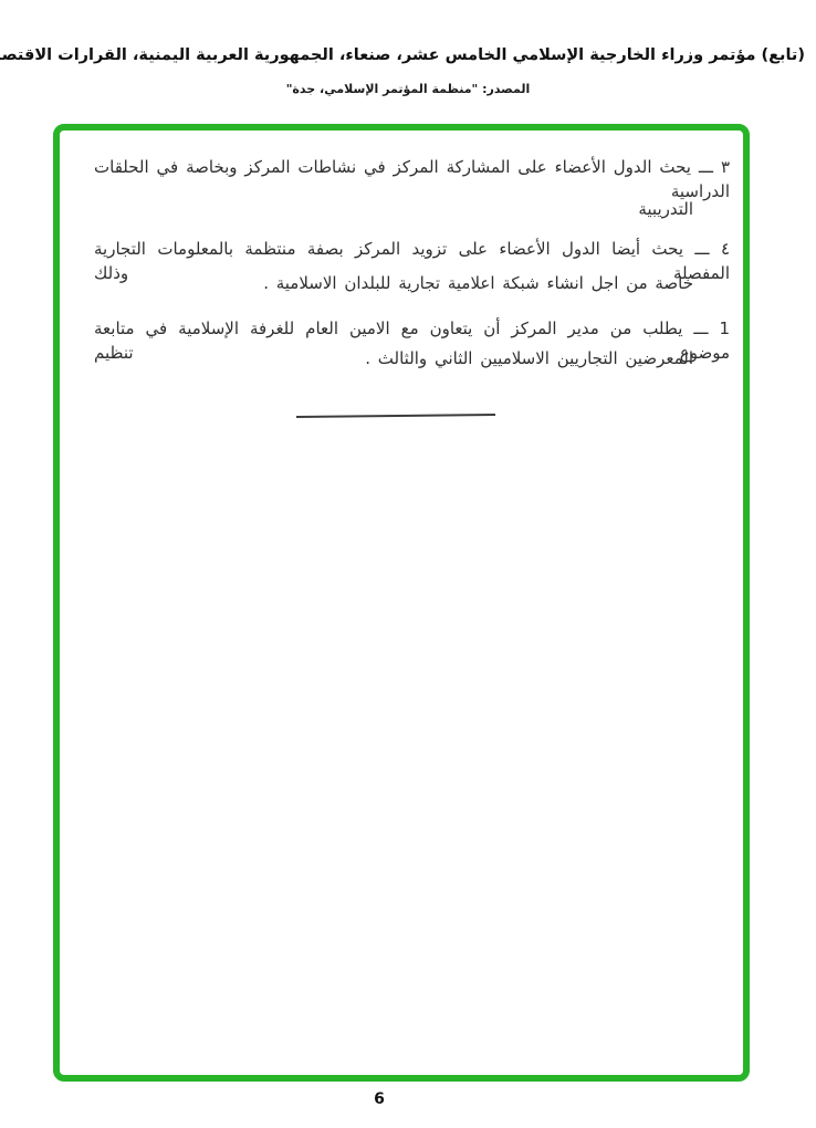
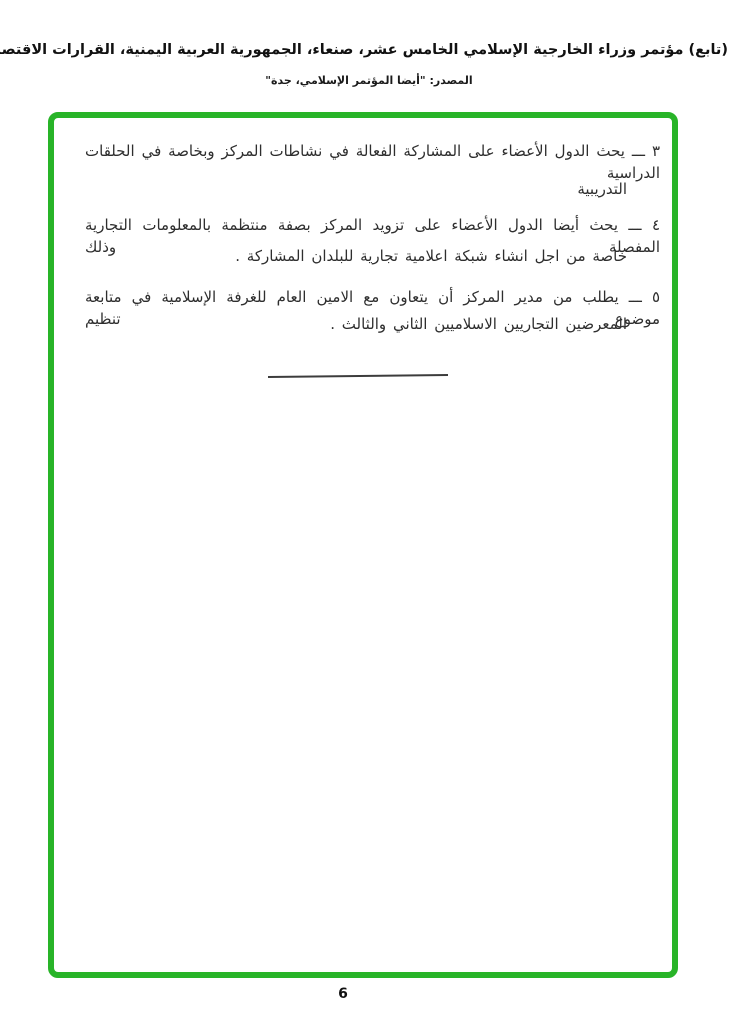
  (تابع) مؤتمر وزراء الخارجية الإسلامي الخامس عشر، صنعاء، الجمهورية العربية اليمنية، القرارات الاقتص
- المصدر: "منظمة المؤتمر الإسلامي، جدة"
+ المصدر: "أيضا المؤتمر الإسلامي، جدة"
- ٣ ـــ يحث الدول الأعضاء على المشاركة المركز في نشاطات المركز وبخاصة في الحلقات الدراسية
+ ٣ ـــ يحث الدول الأعضاء على المشاركة الفعالة في نشاطات المركز وبخاصة في الحلقات الدراسية
  التدريبية
  ٤ ـــ يحث أيضا الدول الأعضاء على تزويد المركز بصفة منتظمة بالمعلومات التجارية المفصلة وذلك
- خاصة من اجل انشاء شبكة اعلامية تجارية للبلدان الاسلامية .
+ خاصة من اجل انشاء شبكة اعلامية تجارية للبلدان المشاركة .
- 1 ـــ يطلب من مدير المركز أن يتعاون مع الامين العام للغرفة الإسلامية في متابعة موضوع تنظيم
+ ٥ ـــ يطلب من مدير المركز أن يتعاون مع الامين العام للغرفة الإسلامية في متابعة موضوع تنظيم
  المعرضين التجاريين الاسلاميين الثاني والثالث .
  6
